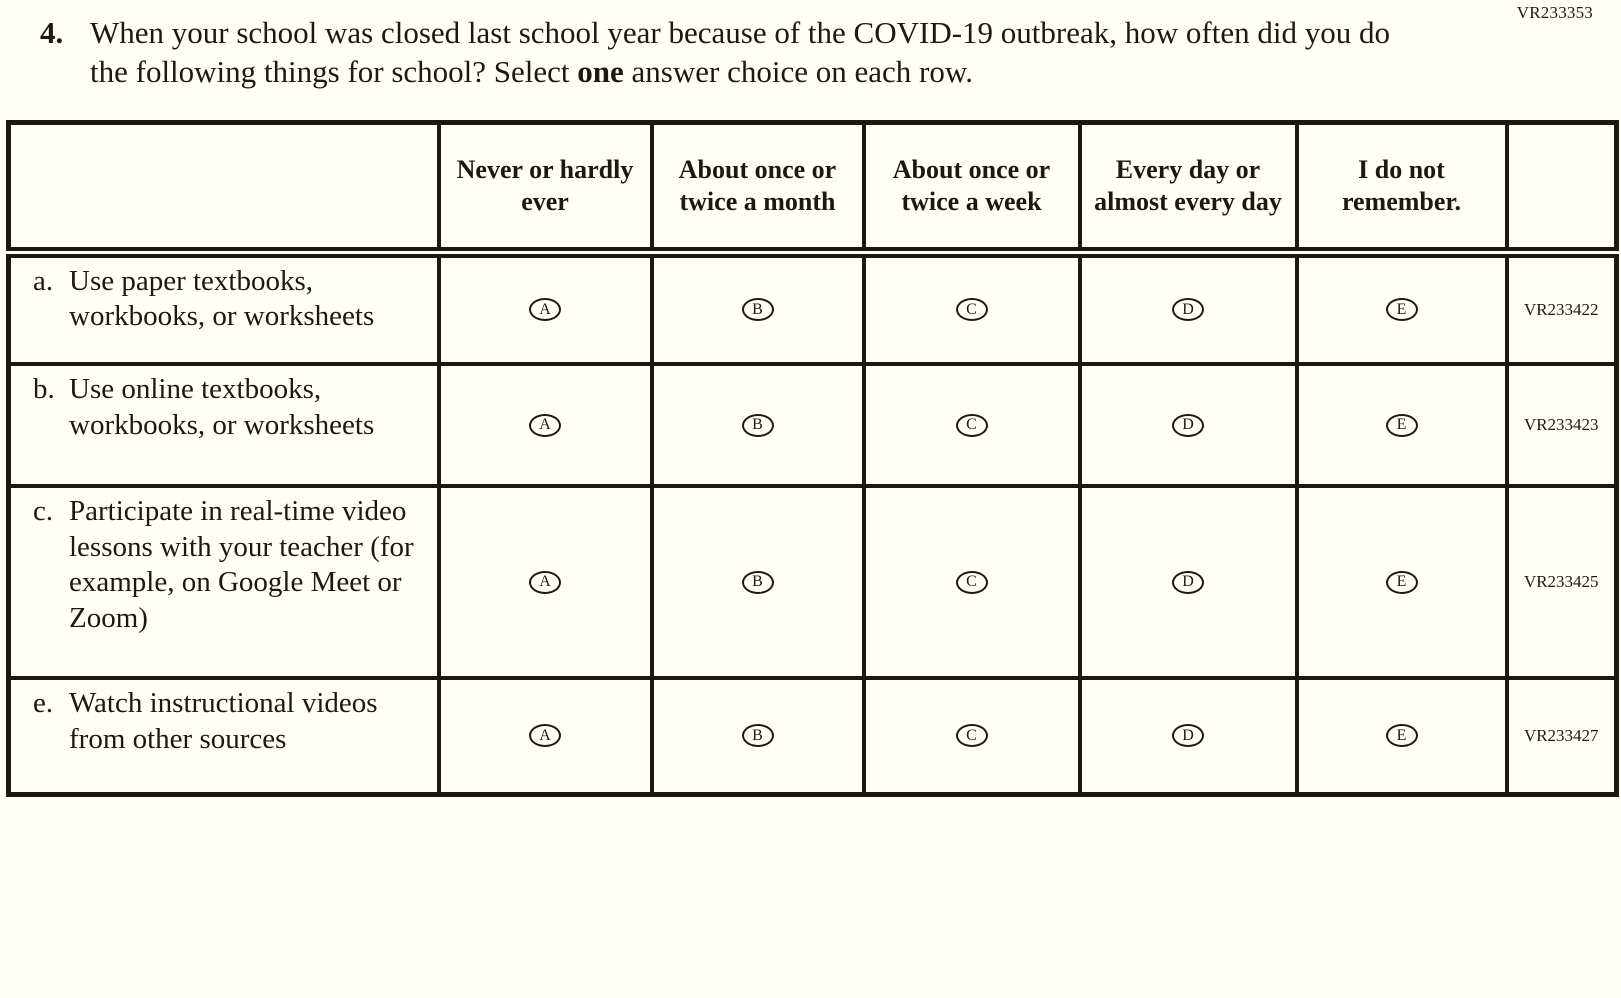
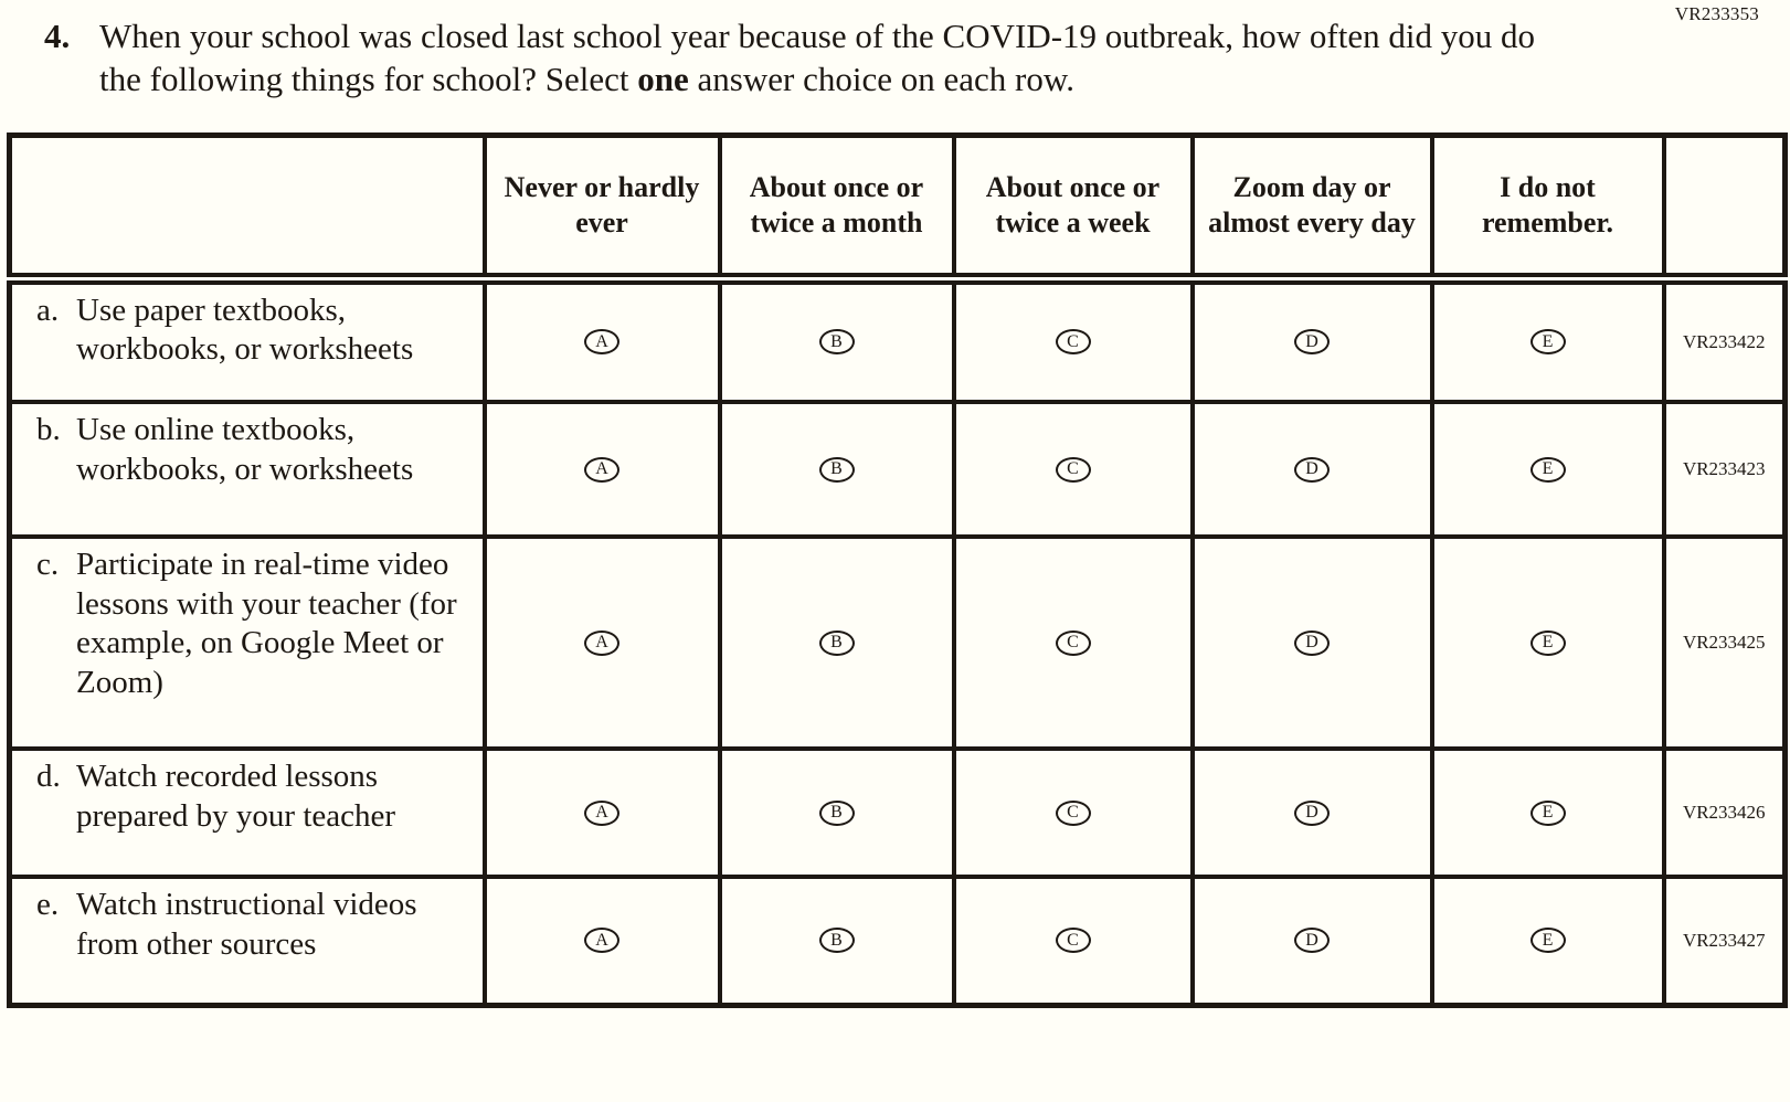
  VR233353
  4.
  When your school was closed last school year because of the COVID-19 outbreak, how often did you do the following things for school? Select one answer choice on each row.
- 	Never or hardly ever	About once or twice a month	About once or twice a week	Every day or almost every day	I do not remember.
+ 	Never or hardly ever	About once or twice a month	About once or twice a week	Zoom day or almost every day	I do not remember.
  a. Use paper textbooks, workbooks, or worksheets	A	B	C	D	E	VR233422
  b. Use online textbooks, workbooks, or worksheets	A	B	C	D	E	VR233423
  c. Participate in real-time video lessons with your teacher (for example, on Google Meet or Zoom)	A	B	C	D	E	VR233425
+ d. Watch recorded lessons prepared by your teacher	A	B	C	D	E	VR233426
  e. Watch instructional videos from other sources	A	B	C	D	E	VR233427
